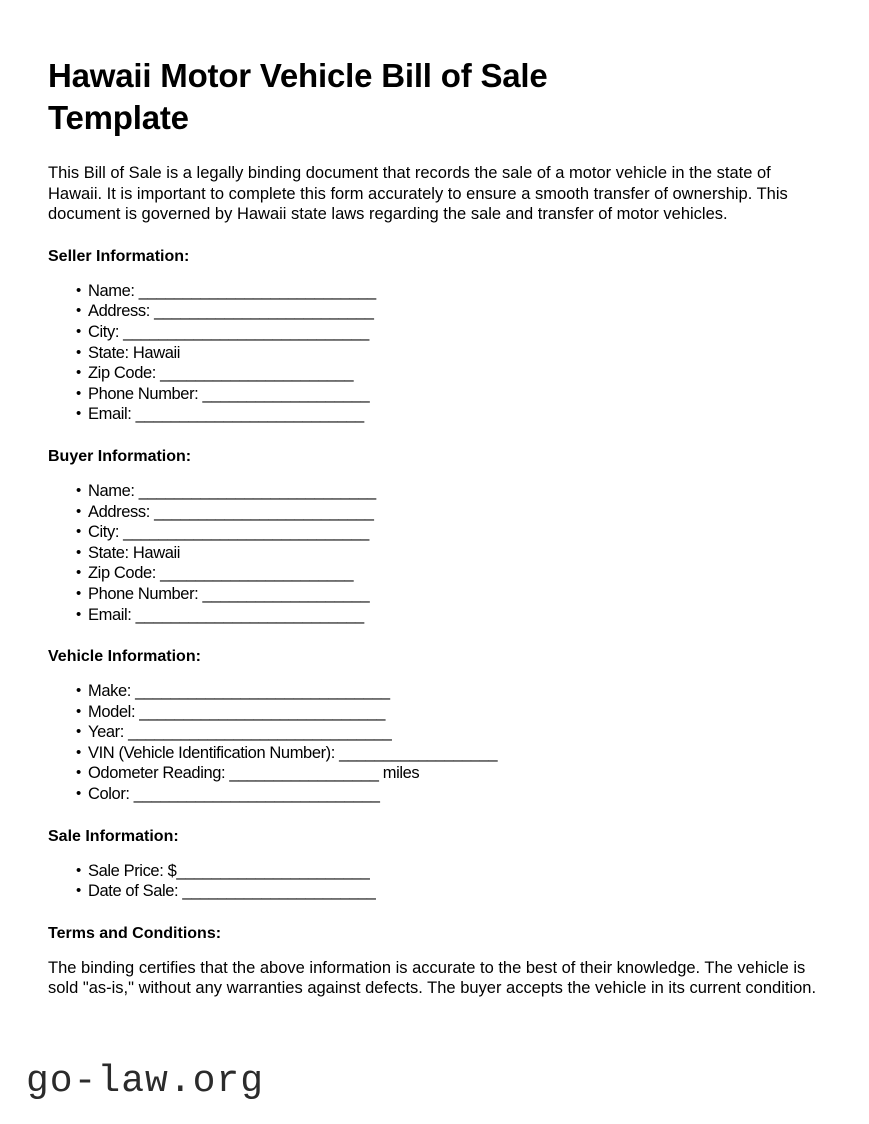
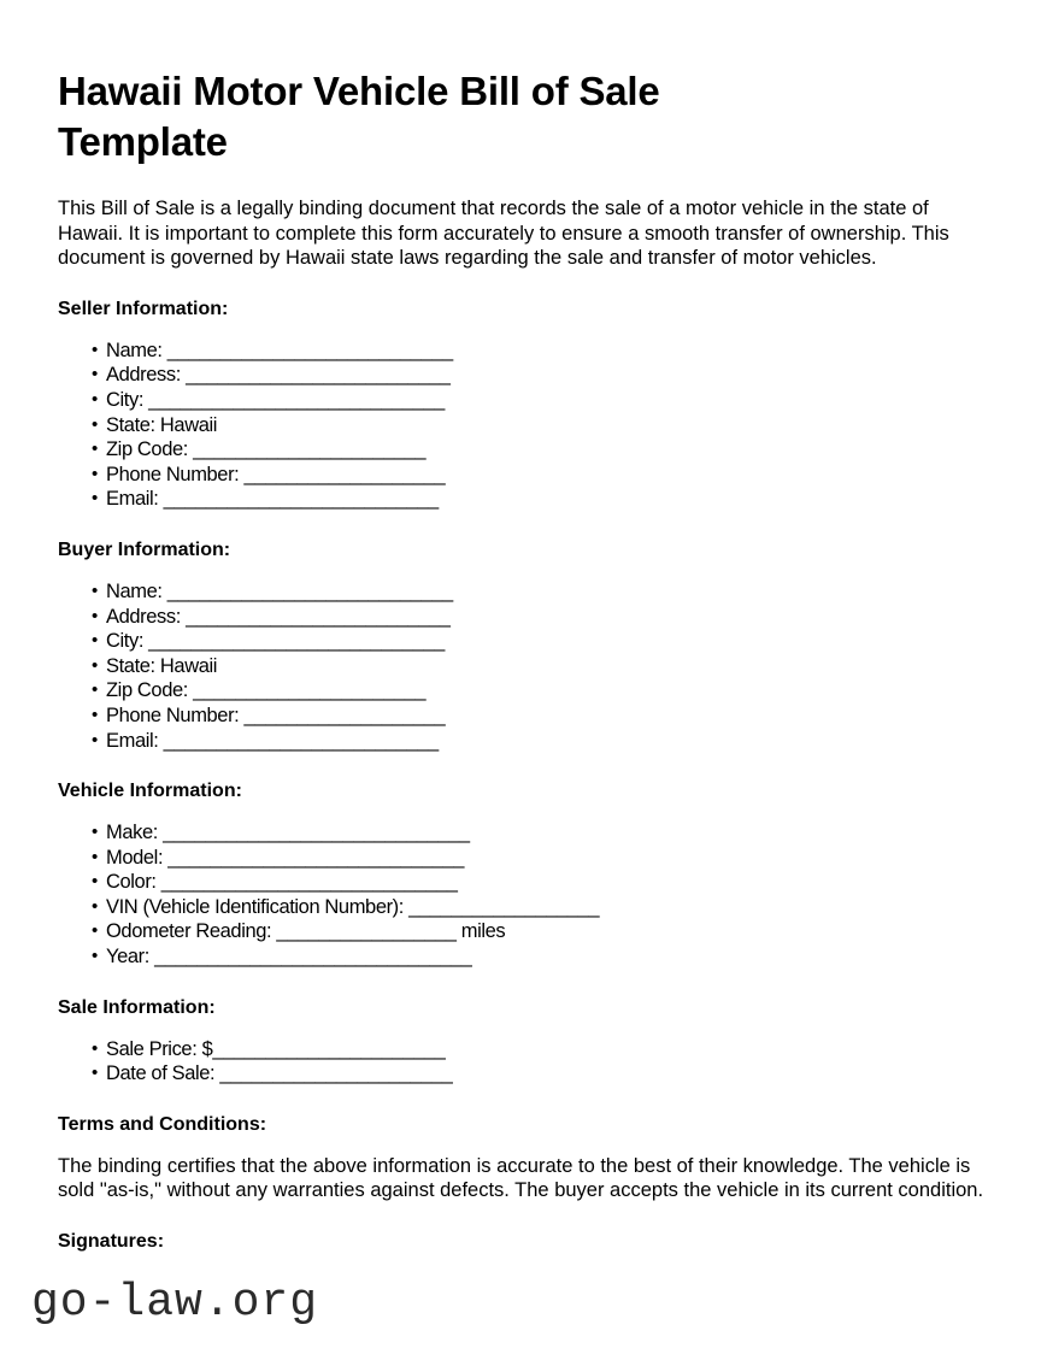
  Hawaii Motor Vehicle Bill of Sale Template
  This Bill of Sale is a legally binding document that records the sale of a motor vehicle in the state of Hawaii. It is important to complete this form accurately to ensure a smooth transfer of ownership. This document is governed by Hawaii state laws regarding the sale and transfer of motor vehicles.
  Seller Information:
  Name: ___________________________
  Address: _________________________
  City: ____________________________
  State: Hawaii
  Zip Code: ______________________
  Phone Number: ___________________
  Email: __________________________
  Buyer Information:
  Name: ___________________________
  Address: _________________________
  City: ____________________________
  State: Hawaii
  Zip Code: ______________________
  Phone Number: ___________________
  Email: __________________________
  Vehicle Information:
  Make: _____________________________
  Model: ____________________________
- Year: ______________________________
+ Color: ____________________________
  VIN (Vehicle Identification Number): __________________
  Odometer Reading: _________________ miles
- Color: ____________________________
+ Year: ______________________________
  Sale Information:
  Sale Price: $______________________
  Date of Sale: ______________________
  Terms and Conditions:
  The binding certifies that the above information is accurate to the best of their knowledge. The vehicle is sold "as-is," without any warranties against defects. The buyer accepts the vehicle in its current condition.
+ Signatures:
  go-law.org
